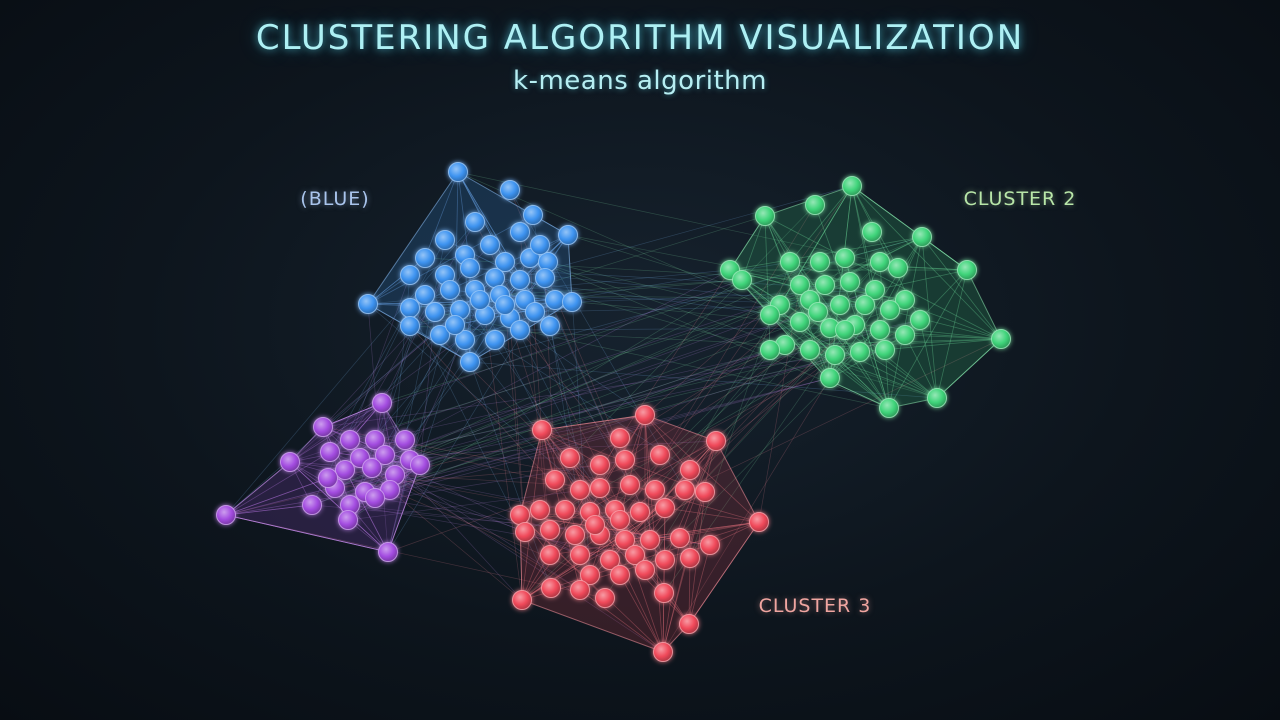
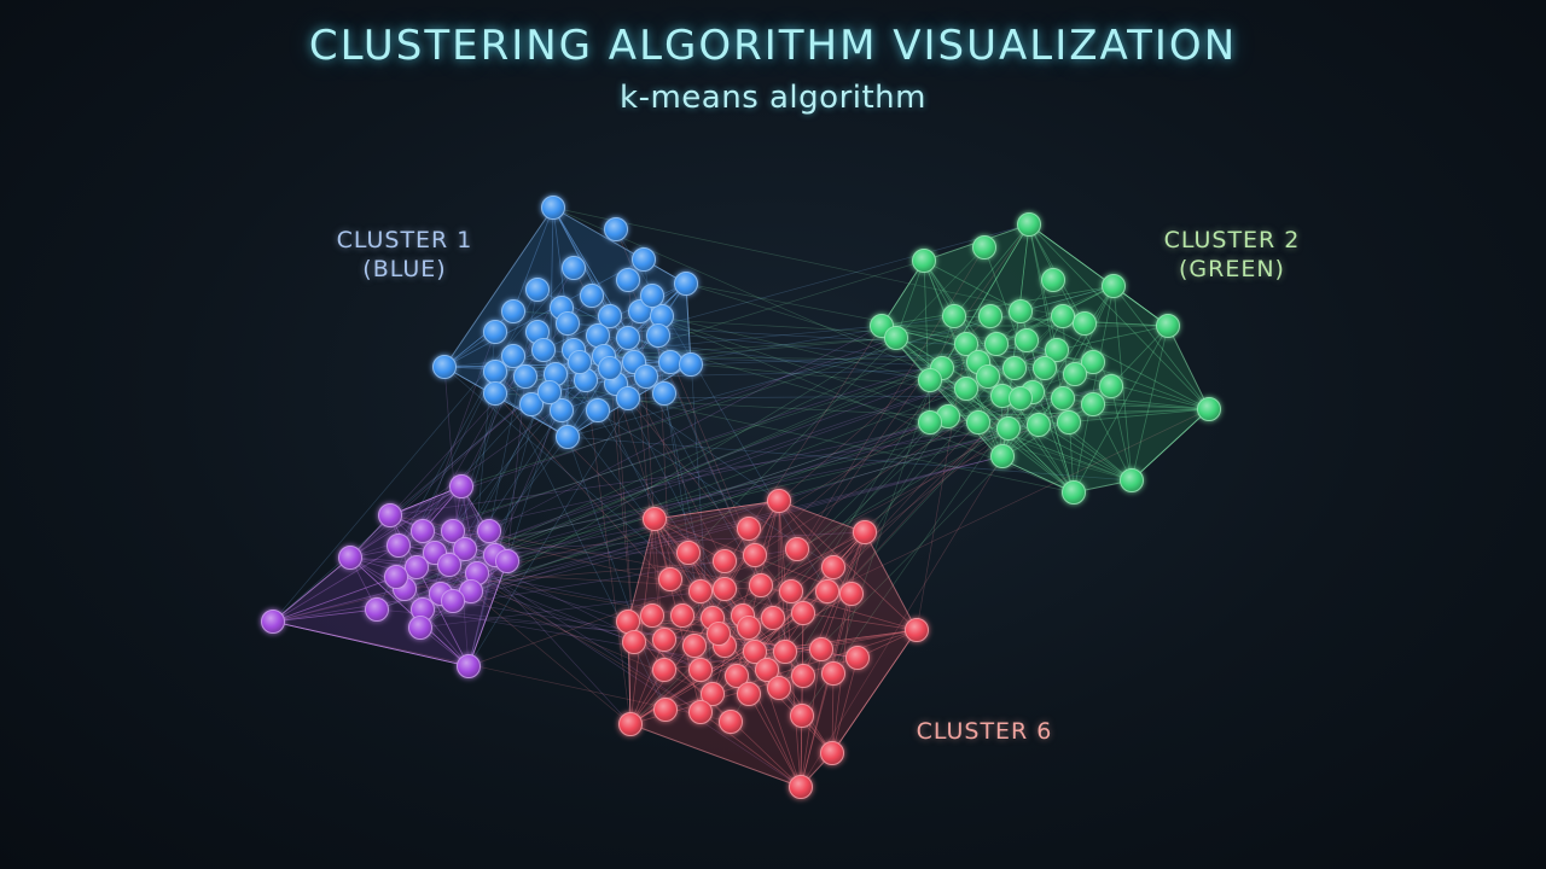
  CLUSTERING ALGORITHM VISUALIZATION
  k-means algorithm
+ CLUSTER 1
  (BLUE)
  CLUSTER 2
+ (GREEN)
- CLUSTER 3
+ CLUSTER 6
